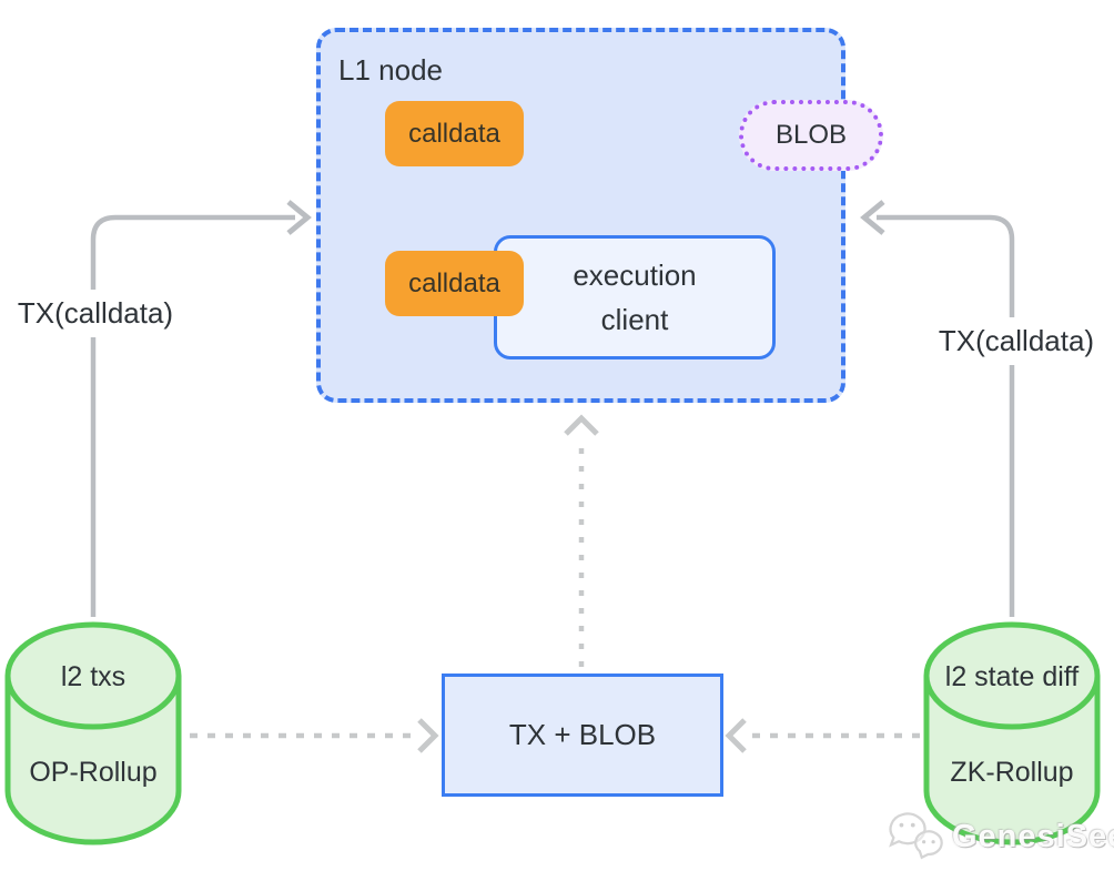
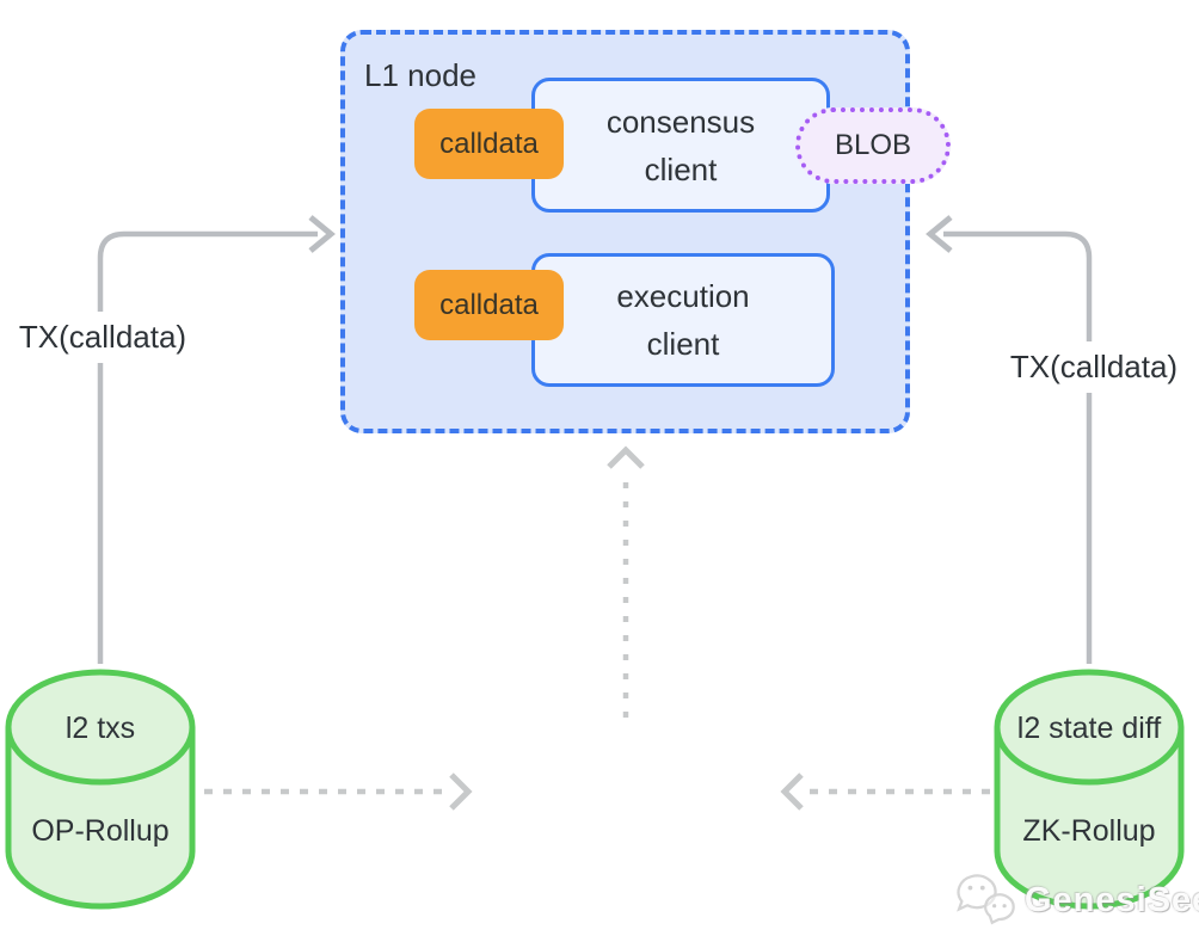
  L1 node
+ consensus client
  execution client
  calldata
  calldata
  BLOB
- TX + BLOB
  TX(calldata)
  TX(calldata)
  l2 txs
  OP-Rollup
  l2 state diff
  ZK-Rollup
  GenesiSe
